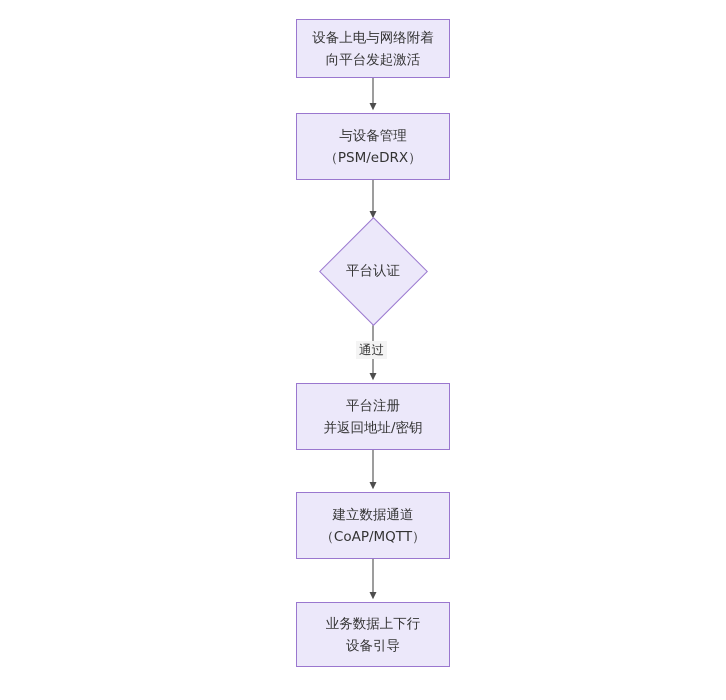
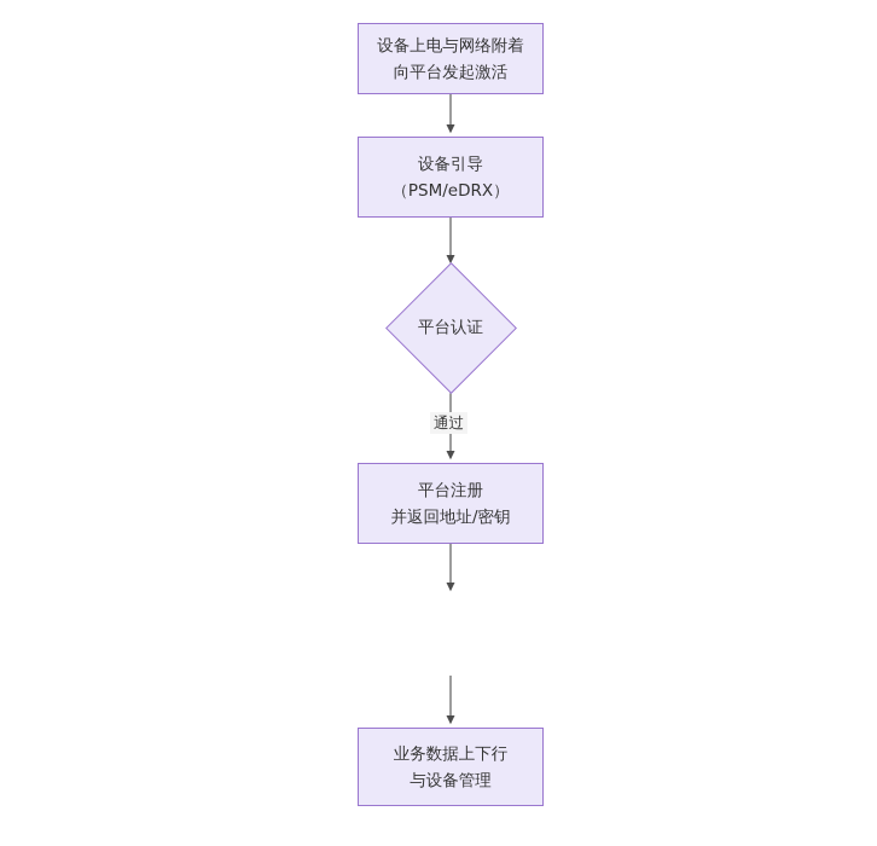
  设备上电与网络附着
  向平台发起激活
- 与设备管理
+ 设备引导
  （PSM/eDRX）
  平台认证
  通过
  平台注册
  并返回地址/密钥
- 建立数据通道
- （CoAP/MQTT）
  业务数据上下行
- 设备引导
+ 与设备管理
